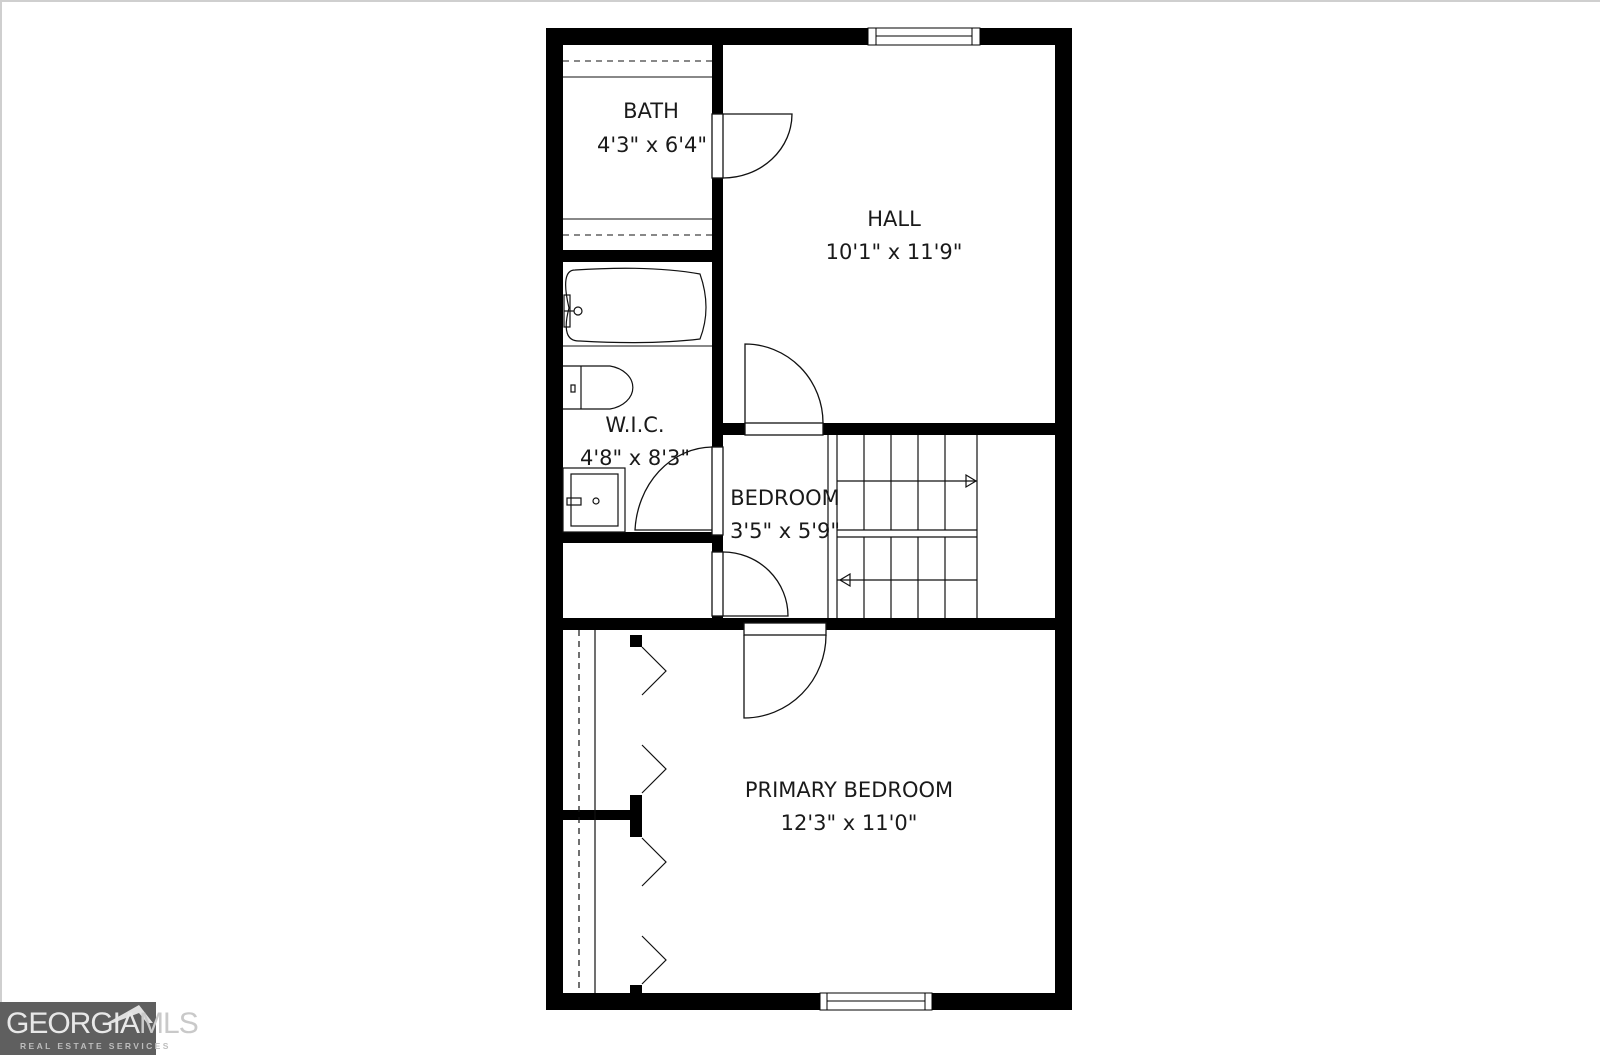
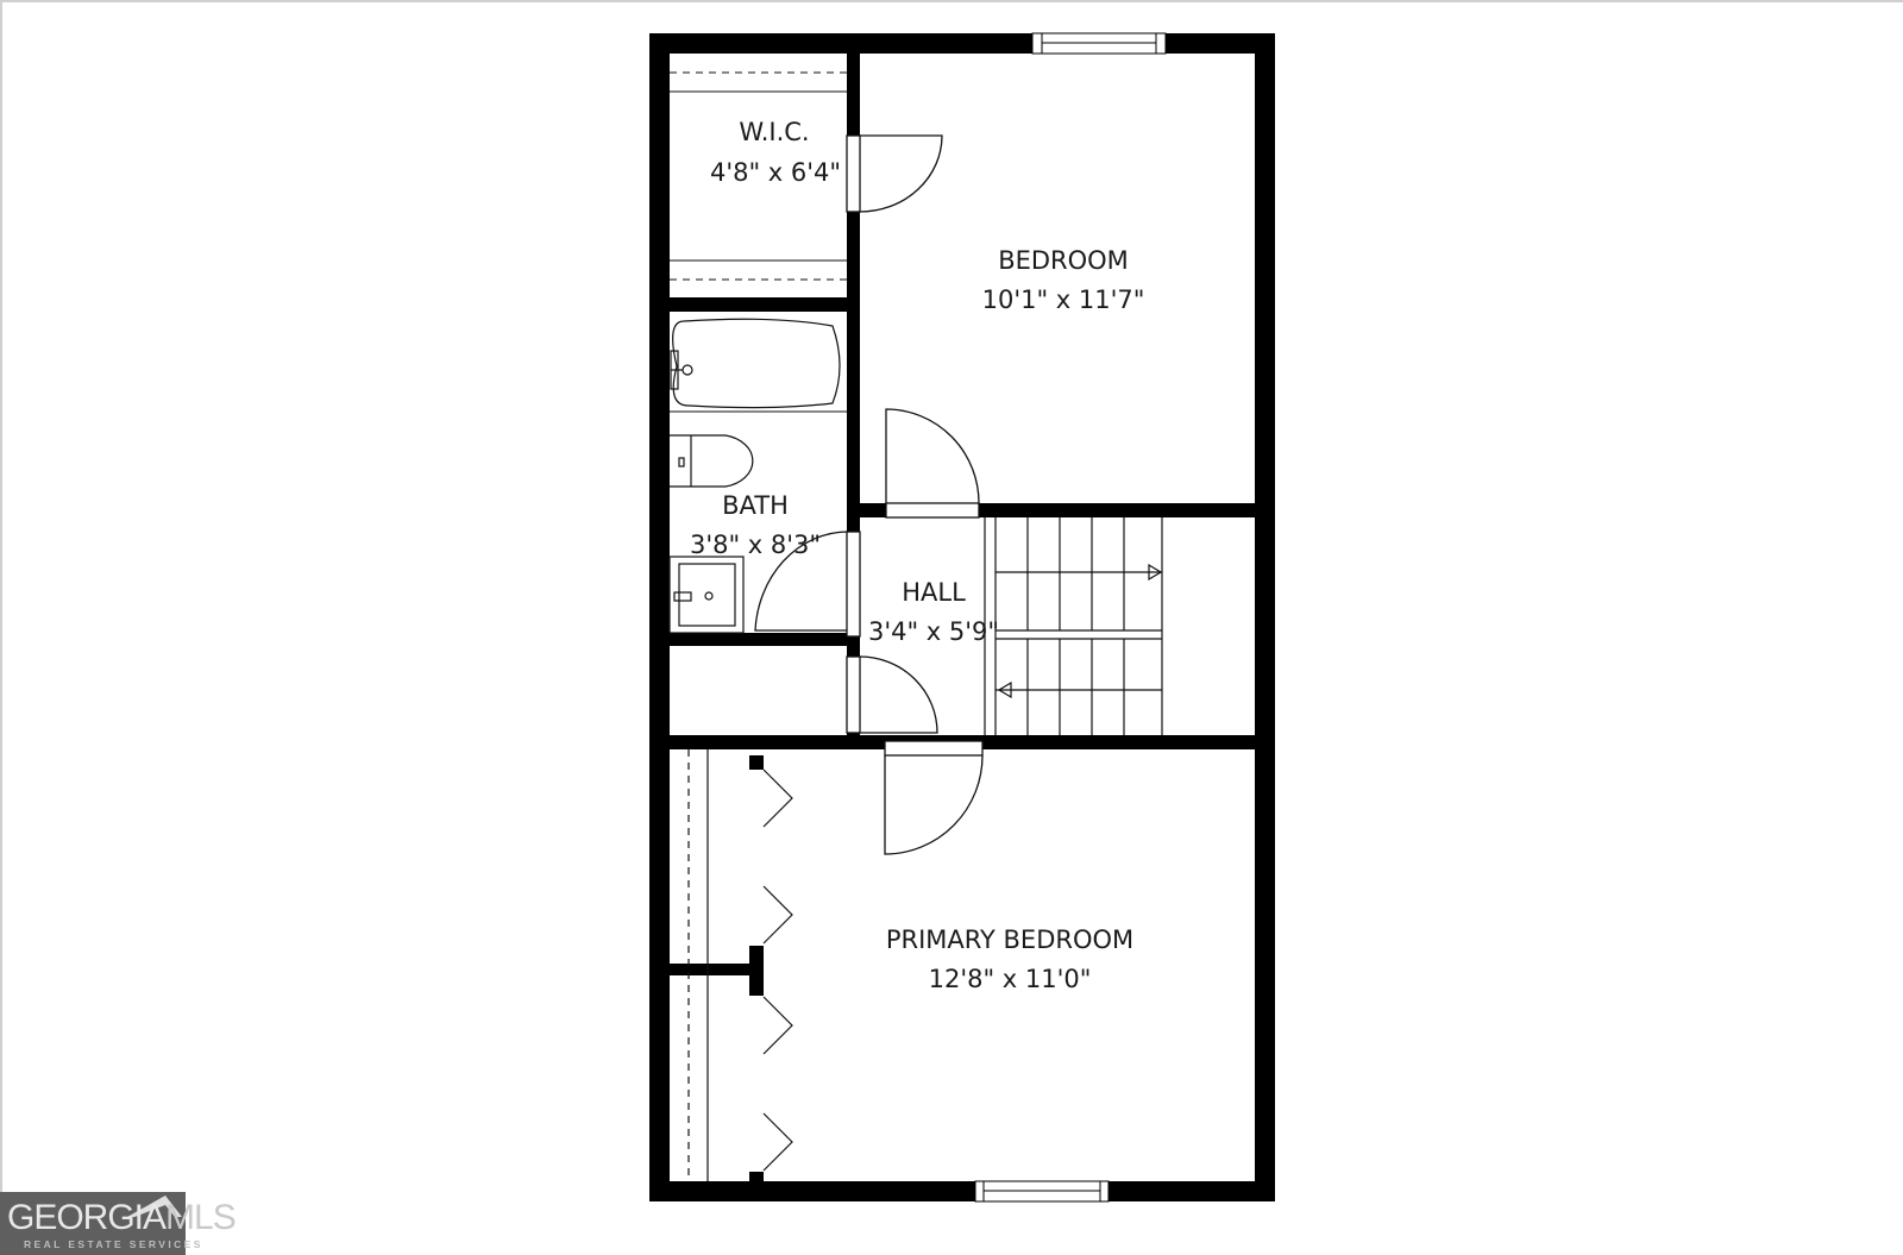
- BATH
+ W.I.C.
- 4'3" x 6'4"
+ 4'8" x 6'4"
- HALL
+ BEDROOM
- 10'1" x 11'9"
+ 10'1" x 11'7"
- W.I.C.
+ BATH
- 4'8" x 8'3"
+ 3'8" x 8'3"
- BEDROOM
+ HALL
- 3'5" x 5'9"
+ 3'4" x 5'9"
  PRIMARY BEDROOM
- 12'3" x 11'0"
+ 12'8" x 11'0"
  GEORGIAMLS
  REAL ESTATE SERVICES
